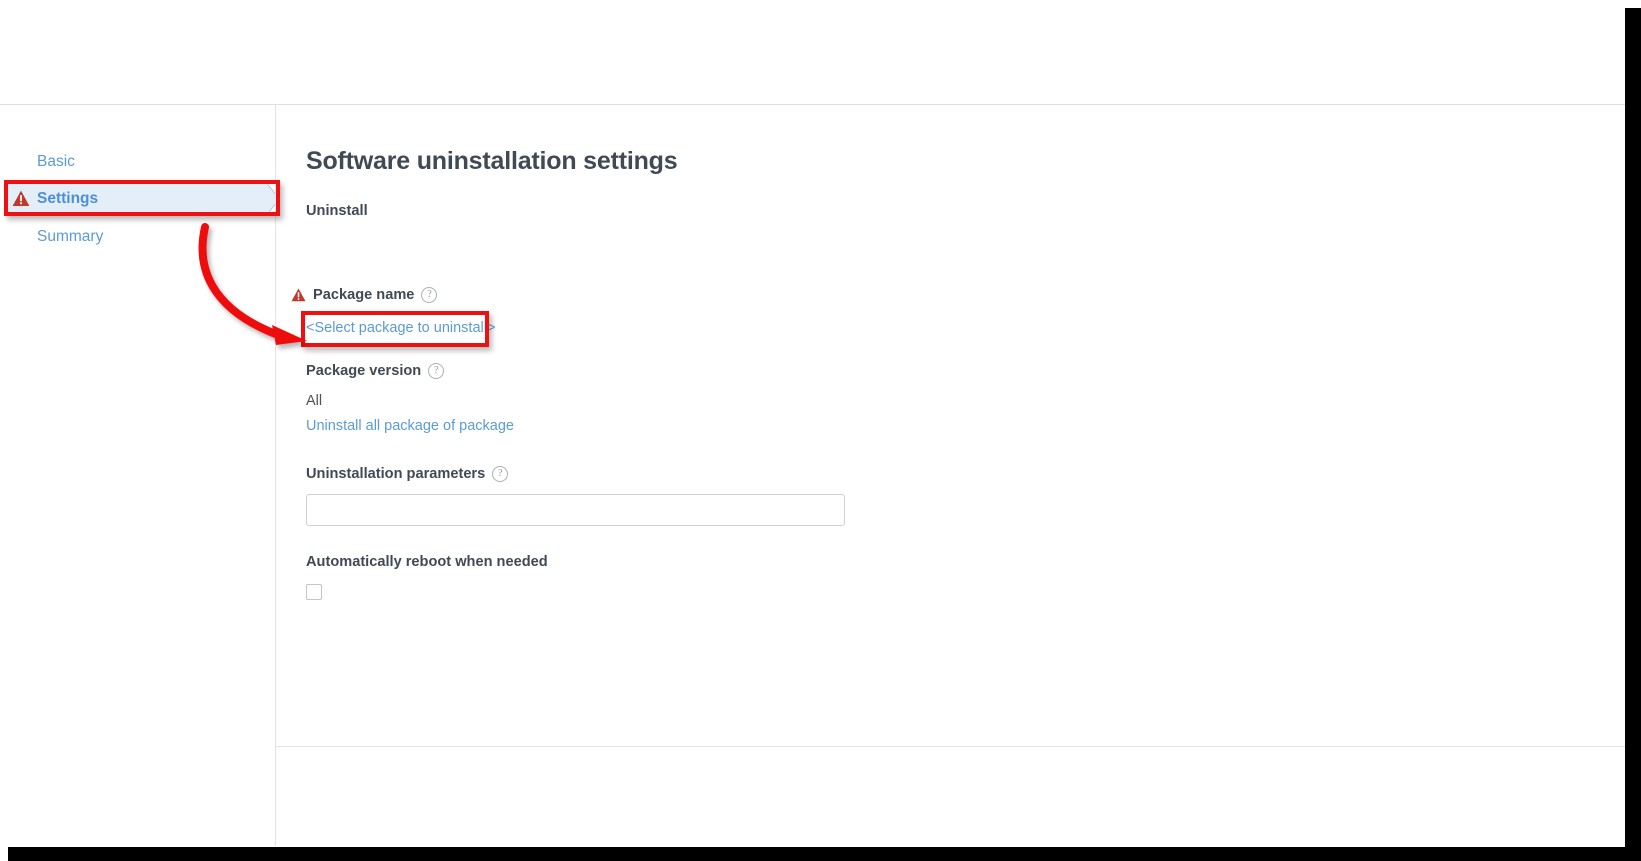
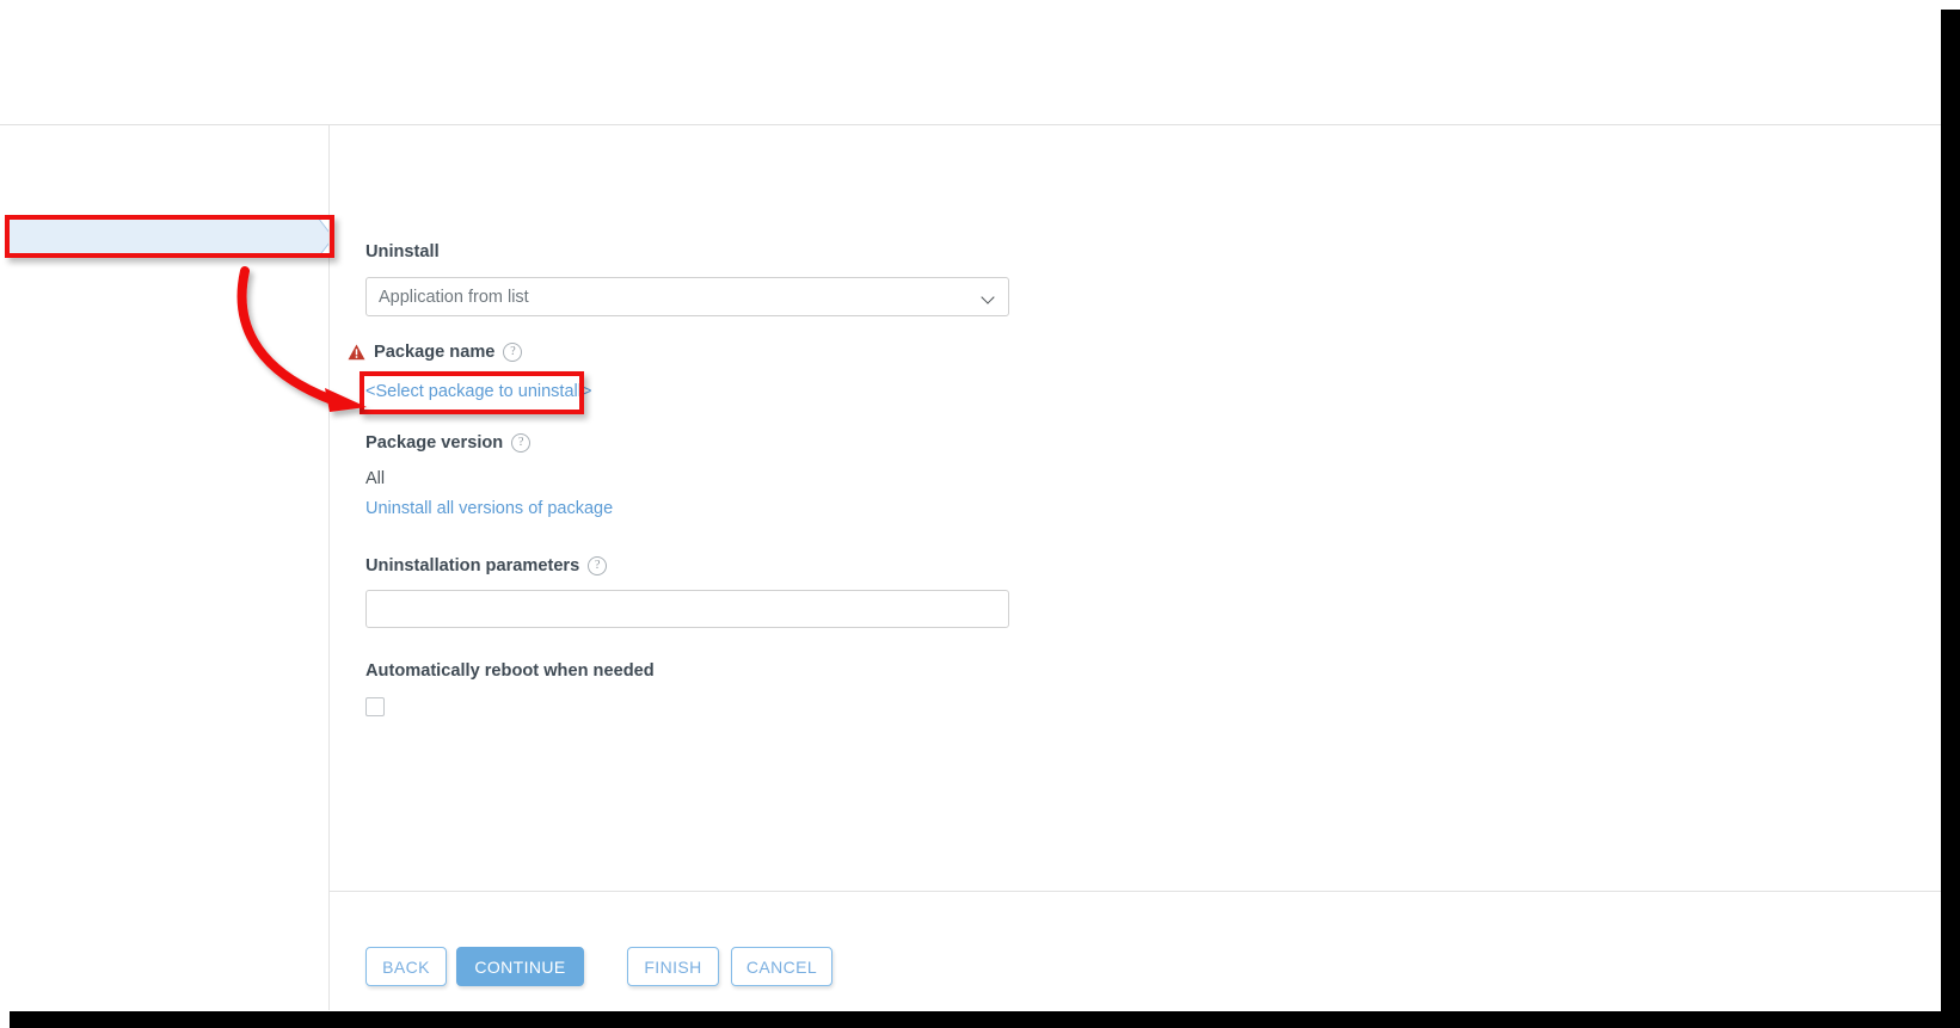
- Basic
- Settings
- Summary
- Software uninstallation settings
  Uninstall
+ Application from list
  Package name
  ?
  <Select package to uninstall>
  Package version
  ?
  All
- Uninstall all package of package
+ Uninstall all versions of package
  Uninstallation parameters
  ?
  Automatically reboot when needed
+ BACK
+ CONTINUE
+ FINISH
+ CANCEL
